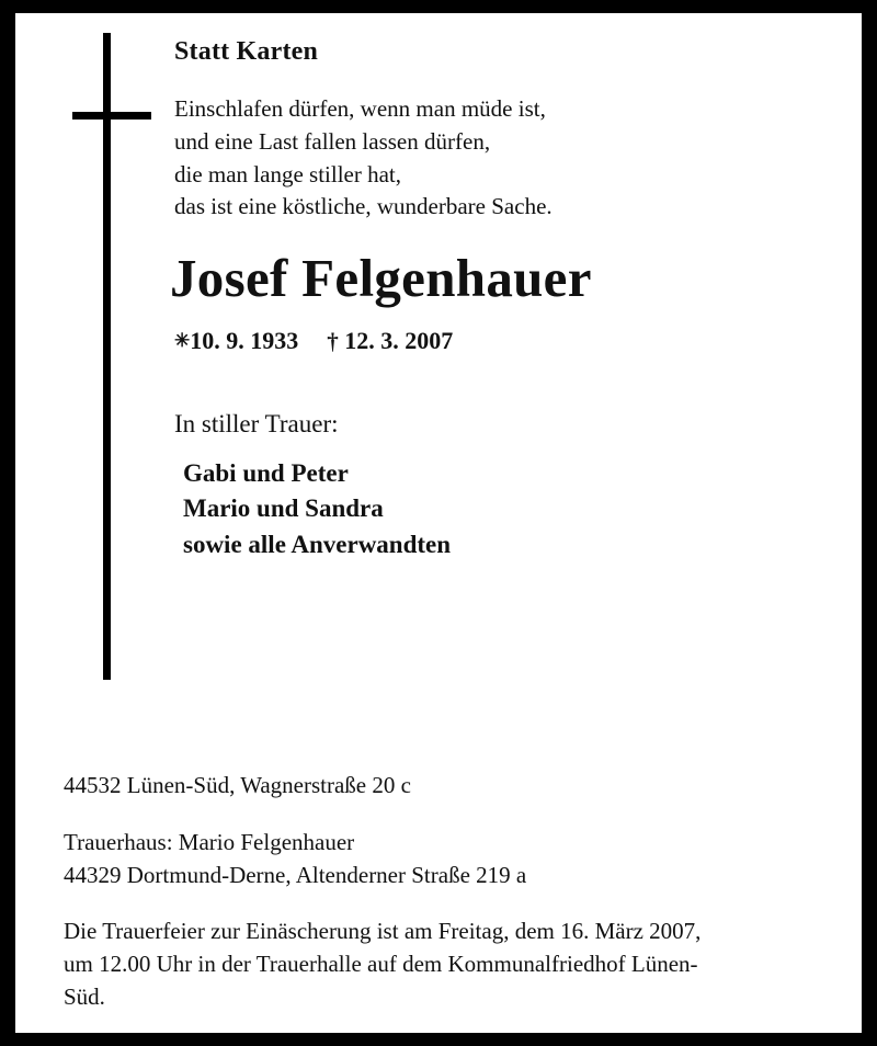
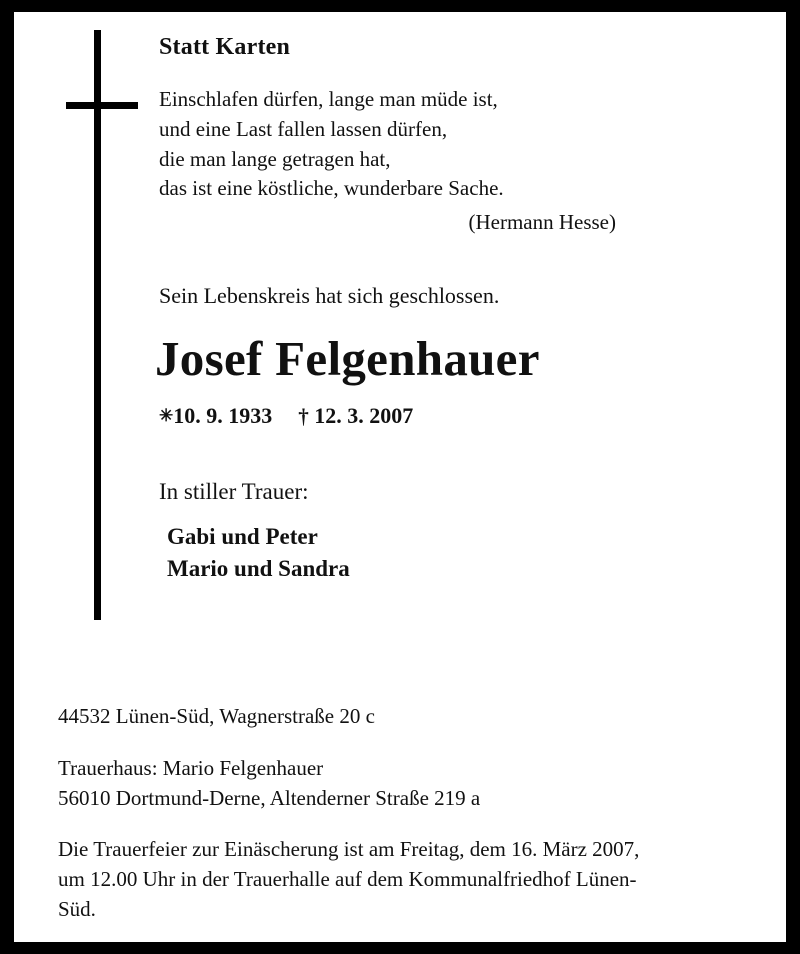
  Statt Karten
- Einschlafen dürfen, wenn man müde ist,
+ Einschlafen dürfen, lange man müde ist,
  und eine Last fallen lassen dürfen,
- die man lange stiller hat,
+ die man lange getragen hat,
  das ist eine köstliche, wunderbare Sache.
+ (Hermann Hesse)
+ Sein Lebenskreis hat sich geschlossen.
  Josef Felgenhauer
  ✳10. 9. 1933 † 12. 3. 2007
  In stiller Trauer:
  Gabi und Peter
  Mario und Sandra
- sowie alle Anverwandten
  44532 Lünen-Süd, Wagnerstraße 20 c
  Trauerhaus: Mario Felgenhauer
- 44329 Dortmund-Derne, Altenderner Straße 219 a
+ 56010 Dortmund-Derne, Altenderner Straße 219 a
  Die Trauerfeier zur Einäscherung ist am Freitag, dem 16. März 2007,
  um 12.00 Uhr in der Trauerhalle auf dem Kommunalfriedhof Lünen-
  Süd.
